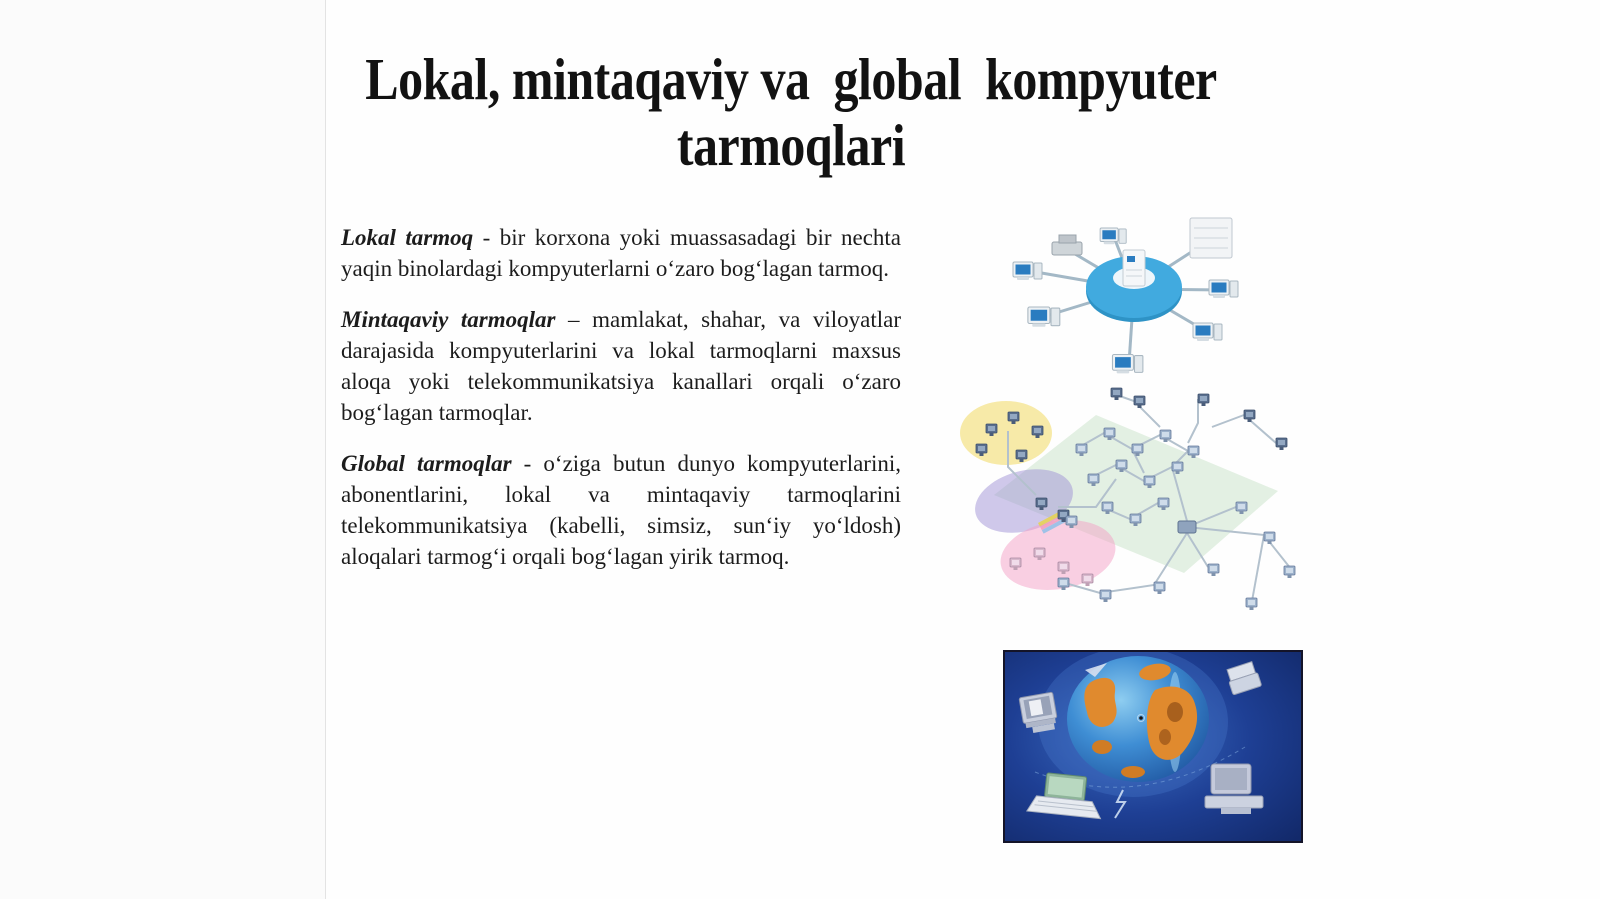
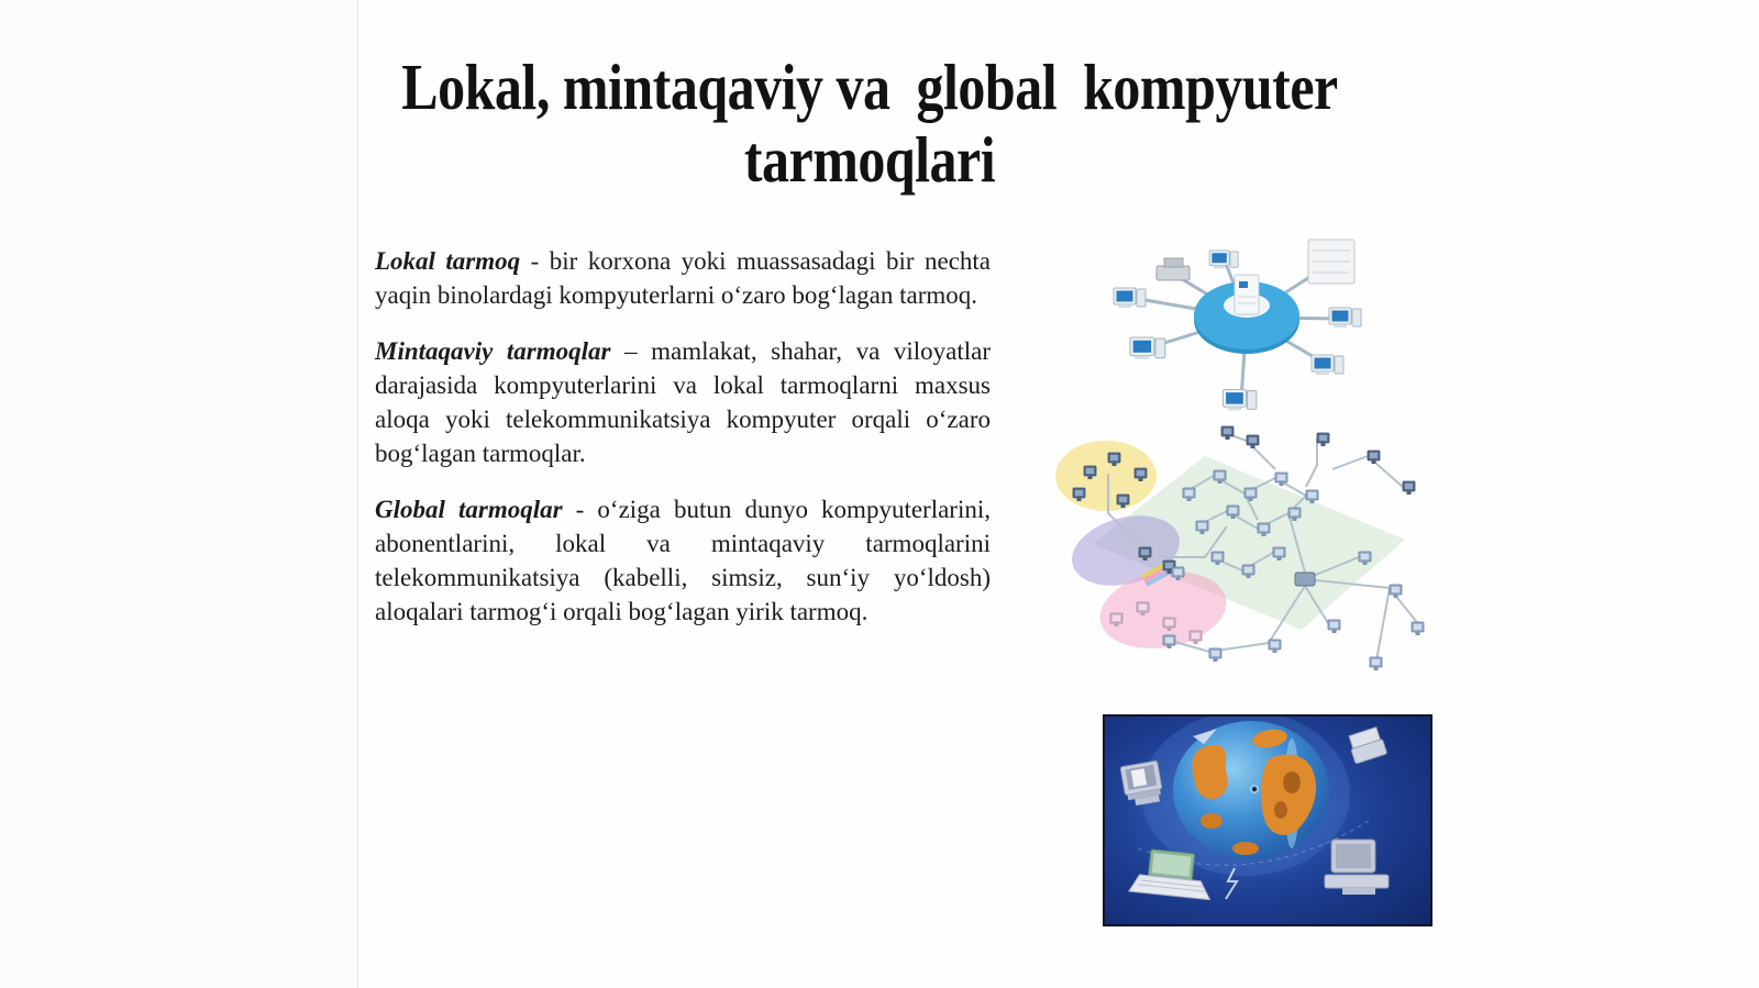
  Lokal, mintaqaviy va global kompyuter
  tarmoqlari
  Lokal tarmoq - bir korxona yoki muassasadagi bir nechta yaqin binolardagi kompyuterlarni o‘zaro bog‘lagan tarmoq.
- Mintaqaviy tarmoqlar – mamlakat, shahar, va viloyatlar darajasida kompyuterlarini va lokal tarmoqlarni maxsus aloqa yoki telekommunikatsiya kanallari orqali o‘zaro bog‘lagan tarmoqlar.
+ Mintaqaviy tarmoqlar – mamlakat, shahar, va viloyatlar darajasida kompyuterlarini va lokal tarmoqlarni maxsus aloqa yoki telekommunikatsiya kompyuter orqali o‘zaro bog‘lagan tarmoqlar.
  Global tarmoqlar - o‘ziga butun dunyo kompyuterlarini, abonentlarini, lokal va mintaqaviy tarmoqlarini telekommunikatsiya (kabelli, simsiz, sun‘iy yo‘ldosh) aloqalari tarmog‘i orqali bog‘lagan yirik tarmoq.
